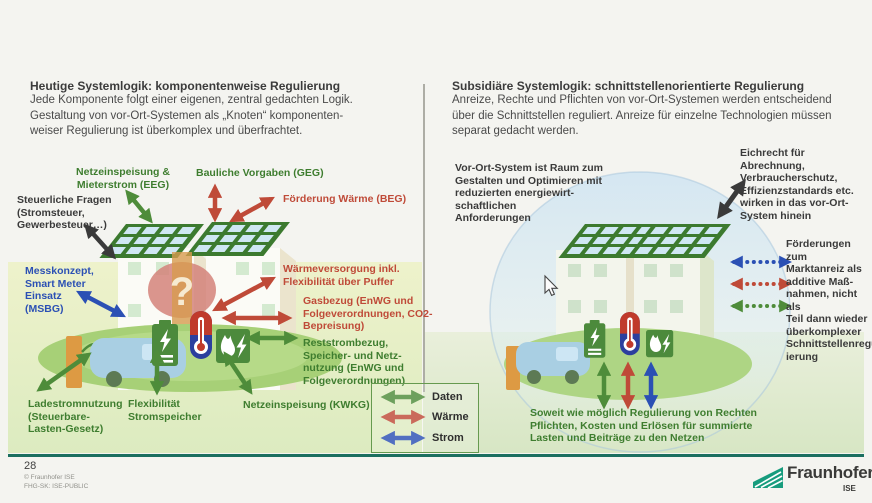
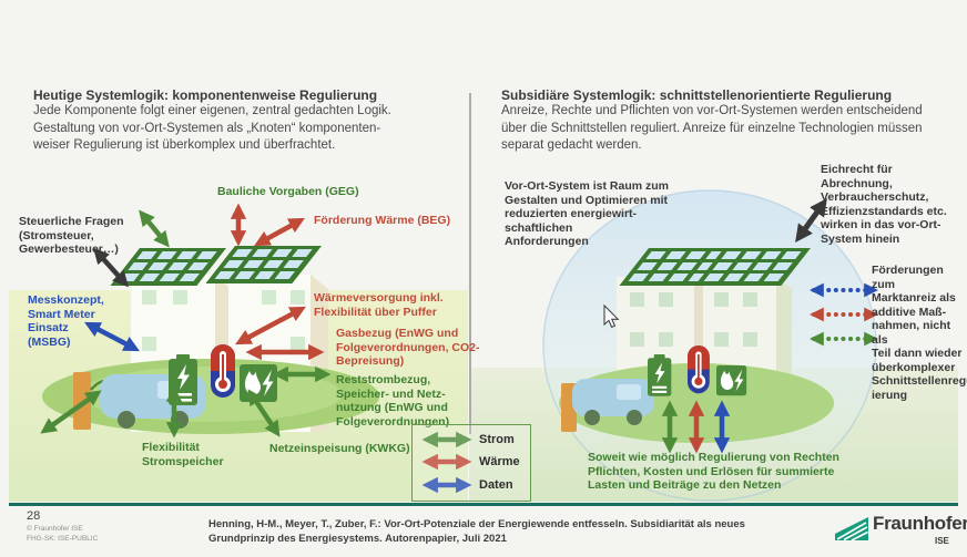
  Heutige Systemlogik: komponentenweise Regulierung
  Jede Komponente folgt einer eigenen, zentral gedachten Logik.
  Gestaltung von vor-Ort-Systemen als „Knoten“ komponenten-
  weiser Regulierung ist überkomplex und überfrachtet.
  Subsidiäre Systemlogik: schnittstellenorientierte Regulierung
  Anreize, Rechte und Pflichten von vor-Ort-Systemen werden entscheidend
  über die Schnittstellen reguliert. Anreize für einzelne Technologien müssen
  separat gedacht werden.
- ?
- Netzeinspeisung &
- Mieterstrom (EEG)
  Bauliche Vorgaben (GEG)
  Steuerliche Fragen
  (Stromsteuer,
  Gewerbesteuer…)
  Förderung Wärme (BEG)
  Messkonzept,
  Smart Meter
  Einsatz
  (MSBG)
  Wärmeversorgung inkl.
  Flexibilität über Puffer
  Gasbezug (EnWG und
  Folgeverordnungen, CO2-
  Bepreisung)
  Reststrombezug,
  Speicher- und Netz-
  nutzung (EnWG und
  Folgeverordnungen)
- Ladestromnutzung
- (Steuerbare-
- Lasten-Gesetz)
  Flexibilität
  Stromspeicher
  Netzeinspeisung (KWKG)
  Vor-Ort-System ist Raum zum
  Gestalten und Optimieren mit
  reduzierten energiewirt-
  schaftlichen
  Anforderungen
  Eichrecht für Abrechnung,
  Verbraucherschutz,
  Effizienzstandards etc.
  wirken in das vor-Ort-
  System hinein
  Förderungen zum
  Marktanreiz als
  additive Maß-
  nahmen, nicht als
  Teil dann wieder
  überkomplexer
  Schnittstellenreg
  ierung
  Soweit wie möglich Regulierung von Rechten
  Pflichten, Kosten und Erlösen für summierte
  Lasten und Beiträge zu den Netzen
- Daten
+ Strom
  Wärme
- Strom
+ Daten
  28
+ Henning, H-M., Meyer, T., Zuber, F.: Vor-Ort-Potenziale der Energiewende entfesseln. Subsidiarität als neues
+ Grundprinzip des Energiesystems. Autorenpapier, Juli 2021
  Fraunhofer
  ISE
